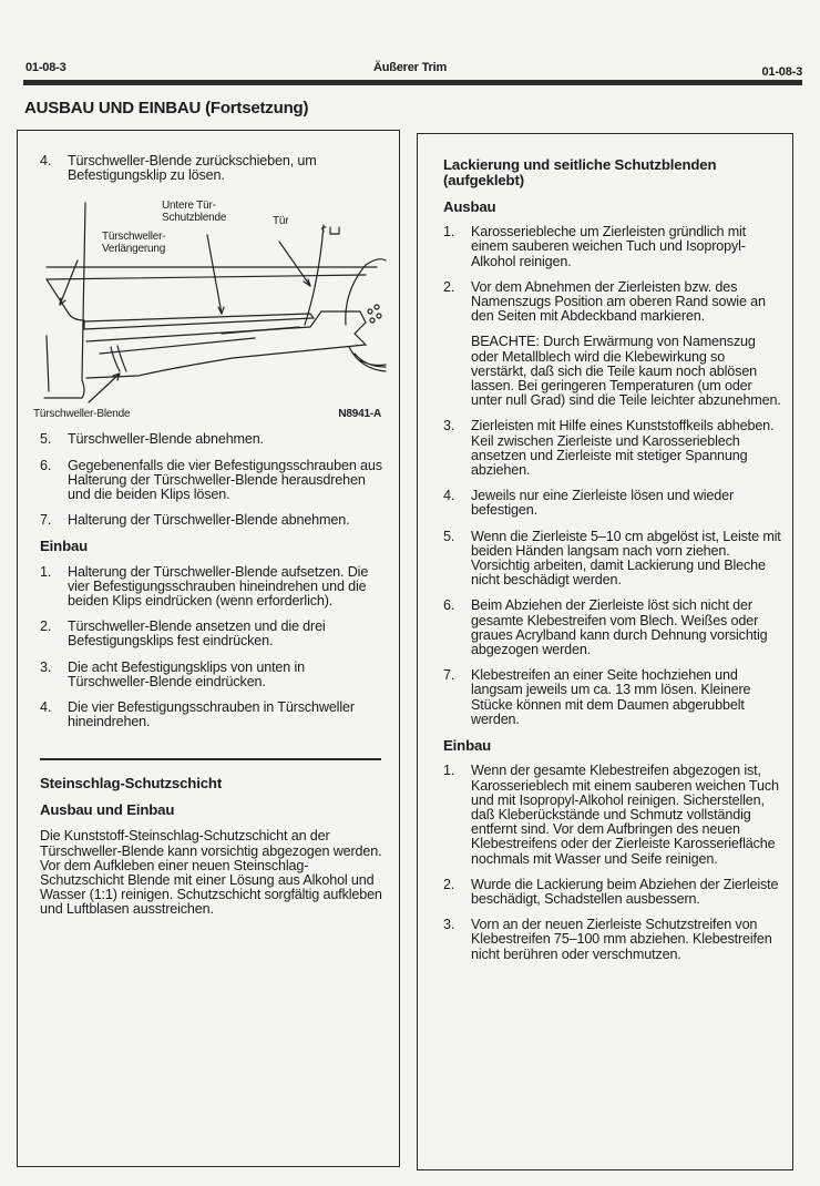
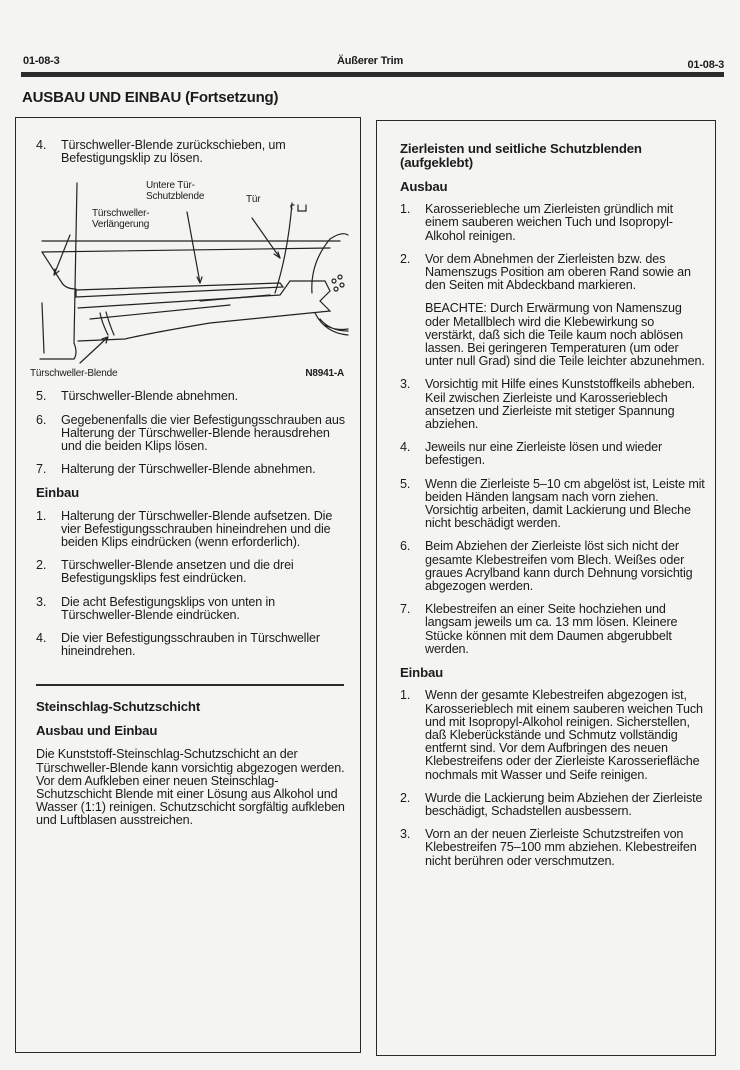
  01-08-3
  Äußerer Trim
  01-08-3
  AUSBAU UND EINBAU (Fortsetzung)
  4.
  Türschweller-Blende zurückschieben, um Befestigungsklip zu lösen.
  Untere Tür-
  Schutzblende
  Tür
  Türschweller-
  Verlängerung
  Türschweller-Blende
  N8941-A
  5.
  Türschweller-Blende abnehmen.
  6.
  Gegebenenfalls die vier Befestigungsschrauben aus Halterung der Türschweller-Blende herausdrehen und die beiden Klips lösen.
  7.
  Halterung der Türschweller-Blende abnehmen.
  Einbau
  1.
  Halterung der Türschweller-Blende aufsetzen. Die vier Befestigungsschrauben hineindrehen und die beiden Klips eindrücken (wenn erforderlich).
  2.
  Türschweller-Blende ansetzen und die drei Befestigungsklips fest eindrücken.
  3.
  Die acht Befestigungsklips von unten in Türschweller-Blende eindrücken.
  4.
  Die vier Befestigungsschrauben in Türschweller hineindrehen.
  Steinschlag-Schutzschicht
  Ausbau und Einbau
  Die Kunststoff-Steinschlag-Schutzschicht an der Türschweller-Blende kann vorsichtig abgezogen werden. Vor dem Aufkleben einer neuen Steinschlag-Schutzschicht Blende mit einer Lösung aus Alkohol und Wasser (1:1) reinigen. Schutzschicht sorgfältig aufkleben und Luftblasen ausstreichen.
- Lackierung und seitliche Schutzblenden (aufgeklebt)
+ Zierleisten und seitliche Schutzblenden (aufgeklebt)
  Ausbau
  1.
  Karosseriebleche um Zierleisten gründlich mit einem sauberen weichen Tuch und Isopropyl-Alkohol reinigen.
  2.
  Vor dem Abnehmen der Zierleisten bzw. des Namenszugs Position am oberen Rand sowie an den Seiten mit Abdeckband markieren.
  BEACHTE: Durch Erwärmung von Namenszug oder Metallblech wird die Klebewirkung so verstärkt, daß sich die Teile kaum noch ablösen lassen. Bei geringeren Temperaturen (um oder unter null Grad) sind die Teile leichter abzunehmen.
  3.
- Zierleisten mit Hilfe eines Kunststoffkeils abheben. Keil zwischen Zierleiste und Karosserieblech ansetzen und Zierleiste mit stetiger Spannung abziehen.
+ Vorsichtig mit Hilfe eines Kunststoffkeils abheben. Keil zwischen Zierleiste und Karosserieblech ansetzen und Zierleiste mit stetiger Spannung abziehen.
  4.
  Jeweils nur eine Zierleiste lösen und wieder befestigen.
  5.
  Wenn die Zierleiste 5–10 cm abgelöst ist, Leiste mit beiden Händen langsam nach vorn ziehen. Vorsichtig arbeiten, damit Lackierung und Bleche nicht beschädigt werden.
  6.
  Beim Abziehen der Zierleiste löst sich nicht der gesamte Klebestreifen vom Blech. Weißes oder graues Acrylband kann durch Dehnung vorsichtig abgezogen werden.
  7.
  Klebestreifen an einer Seite hochziehen und langsam jeweils um ca. 13 mm lösen. Kleinere Stücke können mit dem Daumen abgerubbelt werden.
  Einbau
  1.
  Wenn der gesamte Klebestreifen abgezogen ist, Karosserieblech mit einem sauberen weichen Tuch und mit Isopropyl-Alkohol reinigen. Sicherstellen, daß Kleberückstände und Schmutz vollständig entfernt sind. Vor dem Aufbringen des neuen Klebestreifens oder der Zierleiste Karosseriefläche nochmals mit Wasser und Seife reinigen.
  2.
  Wurde die Lackierung beim Abziehen der Zierleiste beschädigt, Schadstellen ausbessern.
  3.
  Vorn an der neuen Zierleiste Schutzstreifen von Klebestreifen 75–100 mm abziehen. Klebestreifen nicht berühren oder verschmutzen.
